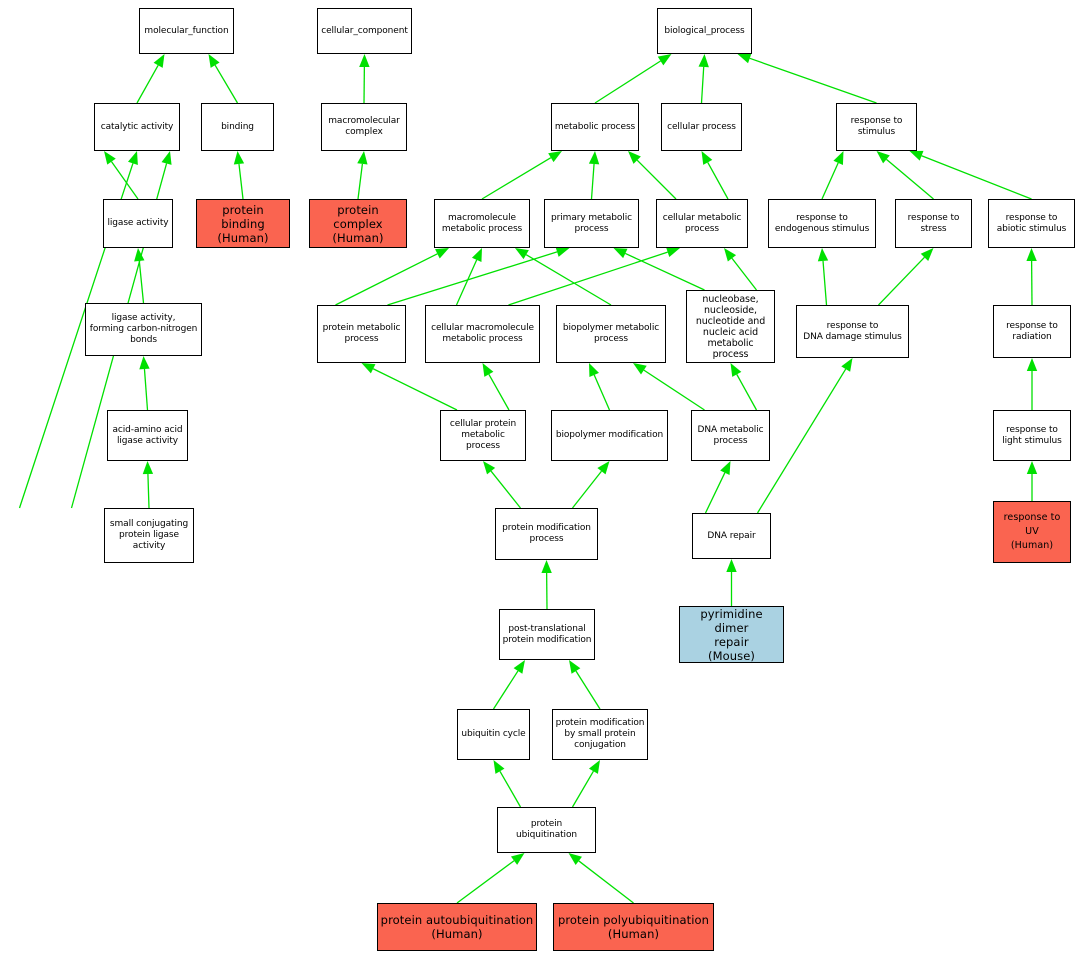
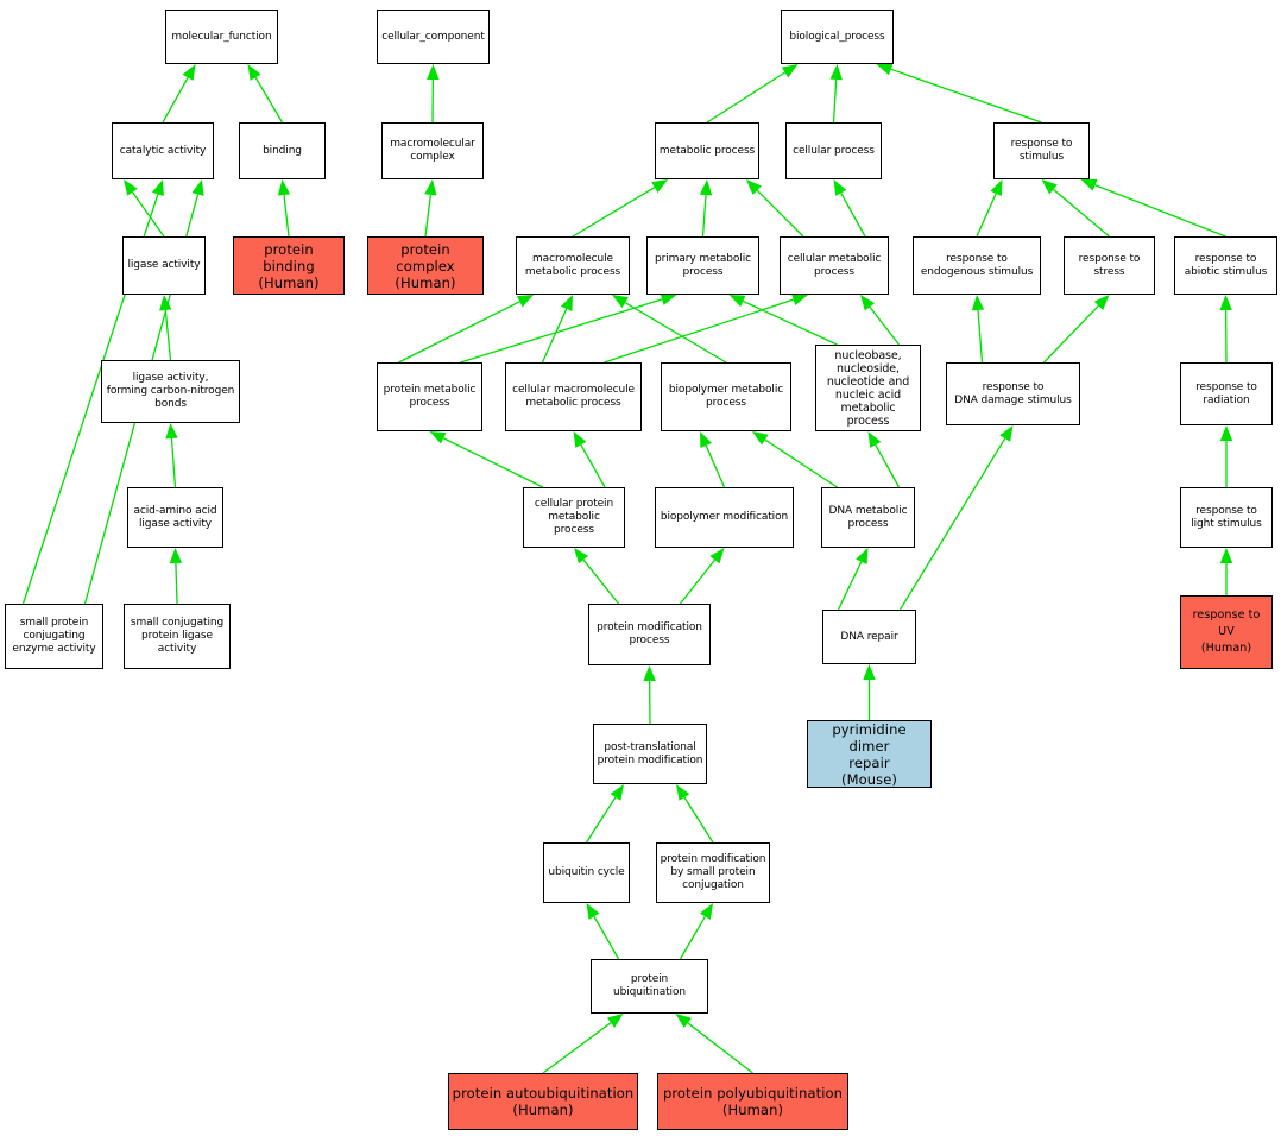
  molecular_function
  cellular_component
  biological_process
  catalytic activity
  binding
  macromolecular
  complex
  metabolic process
  cellular process
  response to
  stimulus
  ligase activity
  protein binding
  (Human)
  protein complex
  (Human)
  macromolecule
  metabolic process
  primary metabolic
  process
  cellular metabolic
  process
  response to
  endogenous stimulus
  response to
  stress
  response to
  abiotic stimulus
  ligase activity,
  forming carbon-nitrogen
  bonds
  protein metabolic
  process
  cellular macromolecule
  metabolic process
  biopolymer metabolic
  process
  nucleobase,
  nucleoside,
  nucleotide and
  nucleic acid
  metabolic process
  response to
  DNA damage stimulus
  response to
  radiation
  acid-amino acid
  ligase activity
  cellular protein
  metabolic process
  biopolymer modification
  DNA metabolic
  process
  response to
  light stimulus
+ small protein
+ conjugating
+ enzyme activity
  small conjugating
  protein ligase
  activity
  protein modification
  process
  DNA repair
  response to
  UV
  (Human)
  post-translational
  protein modification
  pyrimidine dimer
  repair
  (Mouse)
  ubiquitin cycle
  protein modification
  by small protein
  conjugation
  protein ubiquitination
  protein autoubiquitination
  (Human)
  protein polyubiquitination
  (Human)
